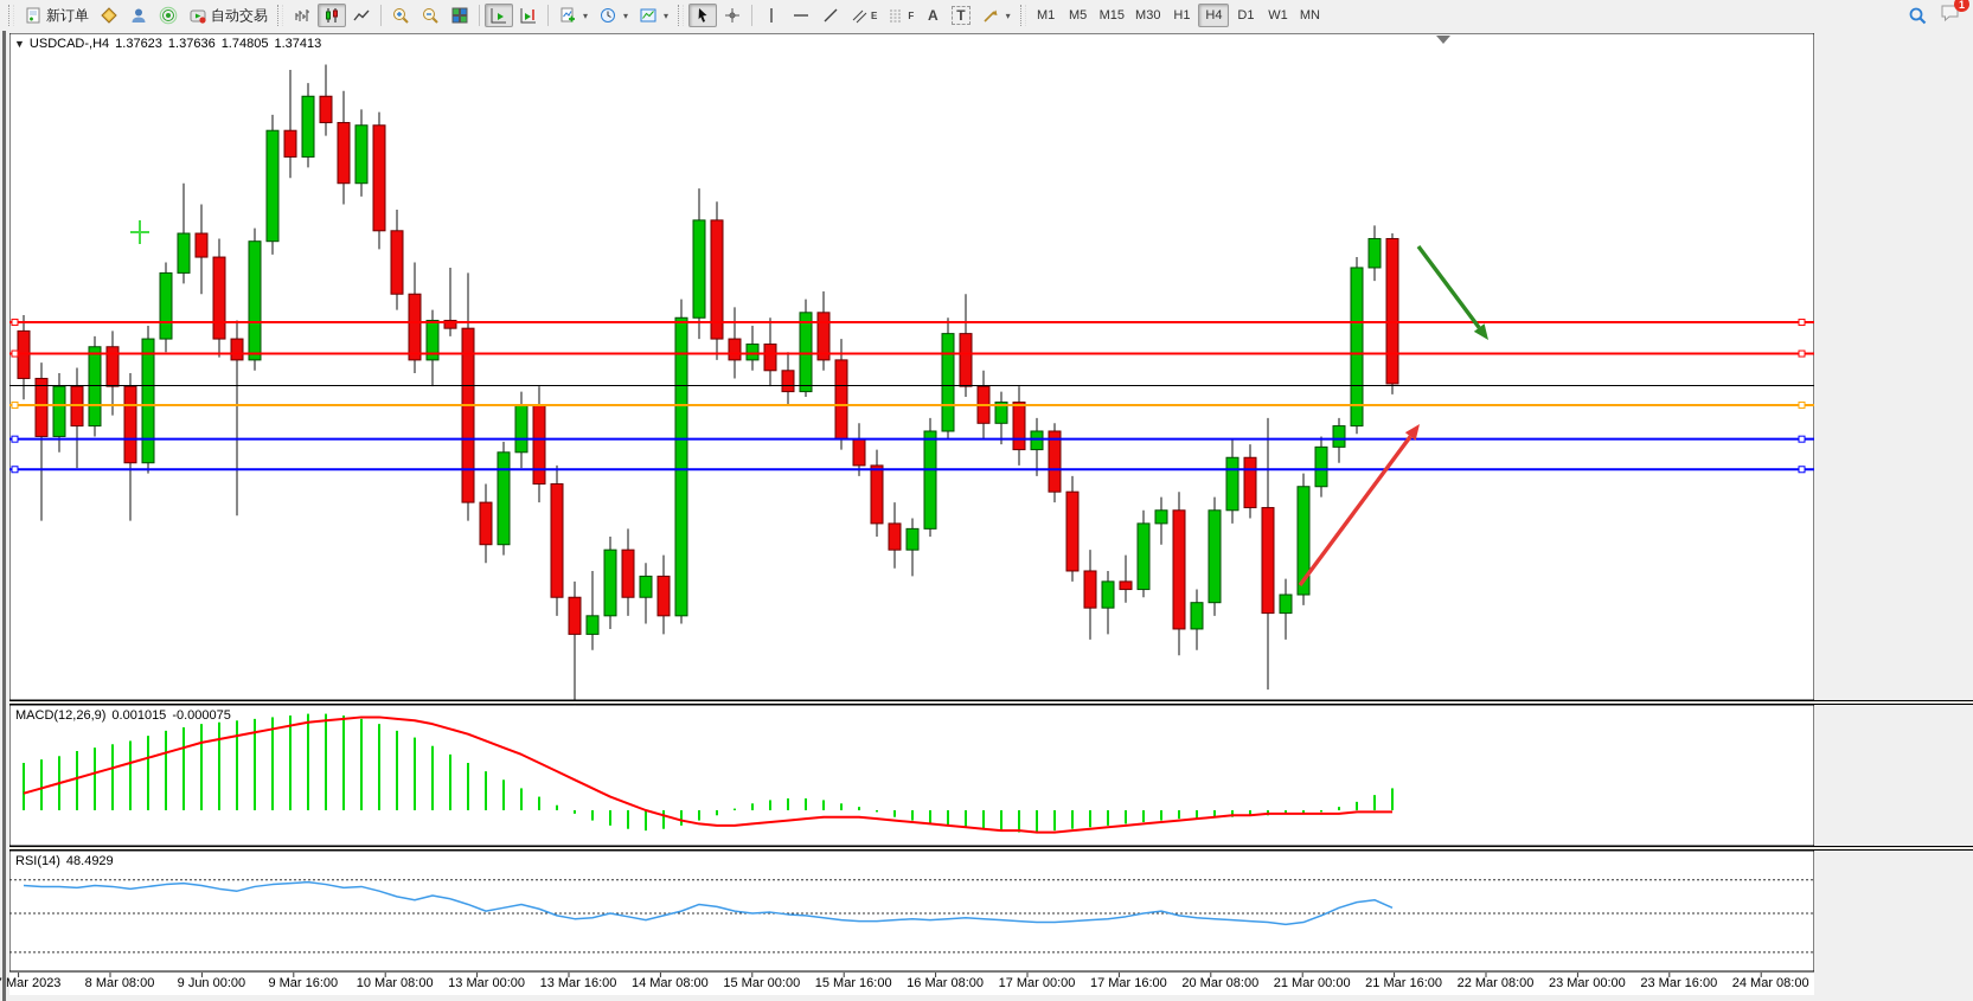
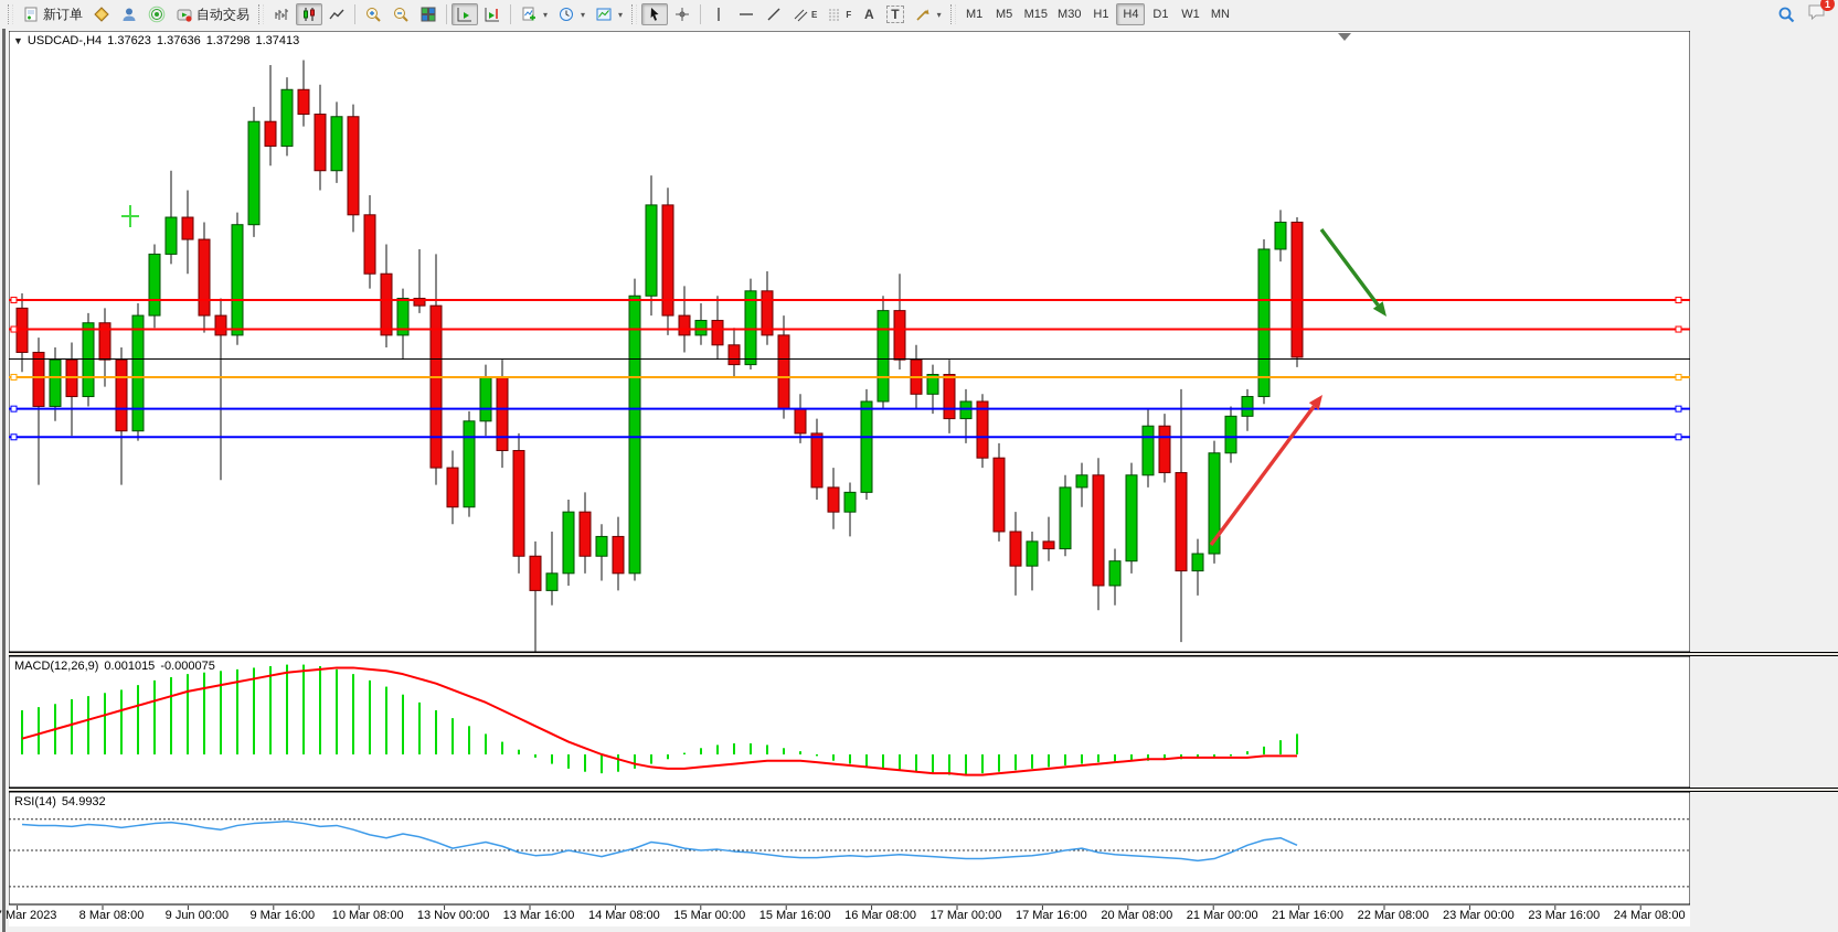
  新订单
  自动交易
  E
  F
  A
  T
  M1
  M5
  M15
  M30
  H1
  H4
  D1
  W1
  MN
  1
- ▼ USDCAD-,H4 1.37623 1.37636 1.74805 1.37413
+ ▼ USDCAD-,H4 1.37623 1.37636 1.37298 1.37413
  MACD(12,26,9) 0.001015 -0.000075
- RSI(14) 48.4929
+ RSI(14) 54.9932
  Mar 2023
  8 Mar 08:00
  9 Jun 00:00
  9 Mar 16:00
  10 Mar 08:00
- 13 Mar 00:00
+ 13 Nov 00:00
  13 Mar 16:00
  14 Mar 08:00
  15 Mar 00:00
  15 Mar 16:00
  16 Mar 08:00
  17 Mar 00:00
  17 Mar 16:00
  20 Mar 08:00
  21 Mar 00:00
  21 Mar 16:00
  22 Mar 08:00
  23 Mar 00:00
  23 Mar 16:00
  24 Mar 08:00
